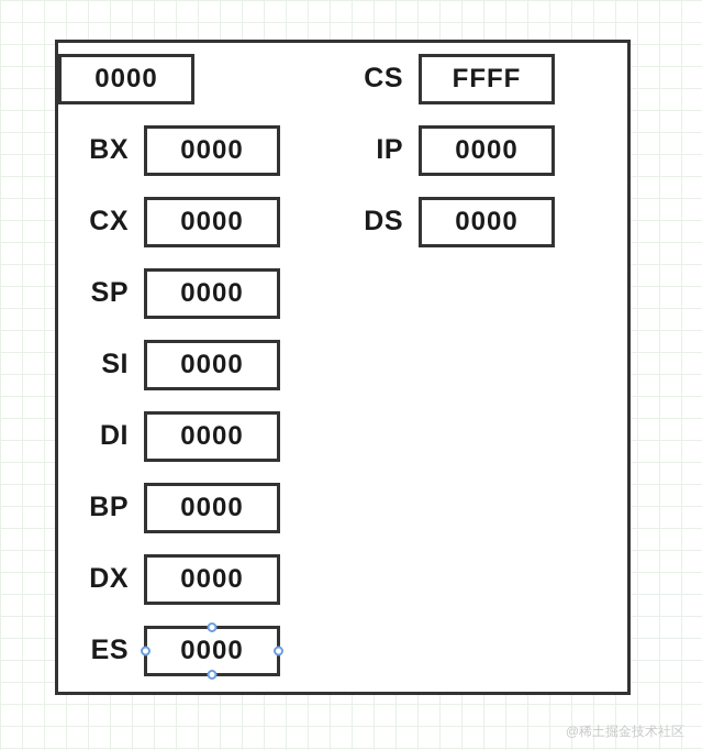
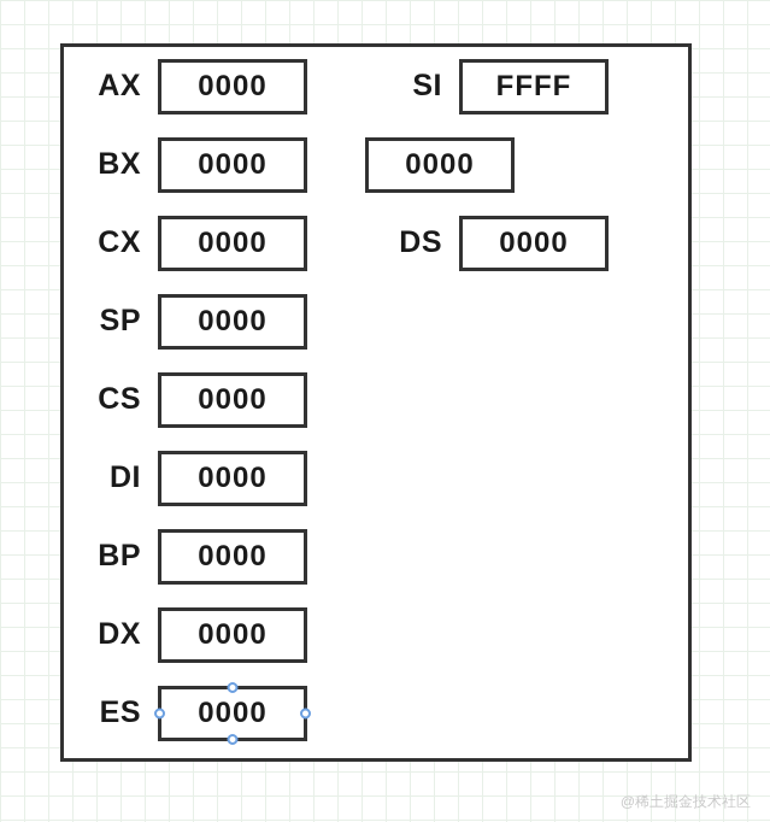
+ AX
  0000
  BX
  0000
  CX
  0000
  SP
  0000
- SI
+ CS
  0000
  DI
  0000
  BP
  0000
  DX
  0000
  ES
  0000
- CS
+ SI
  FFFF
- IP
  0000
  DS
  0000
  @稀土掘金技术社区
